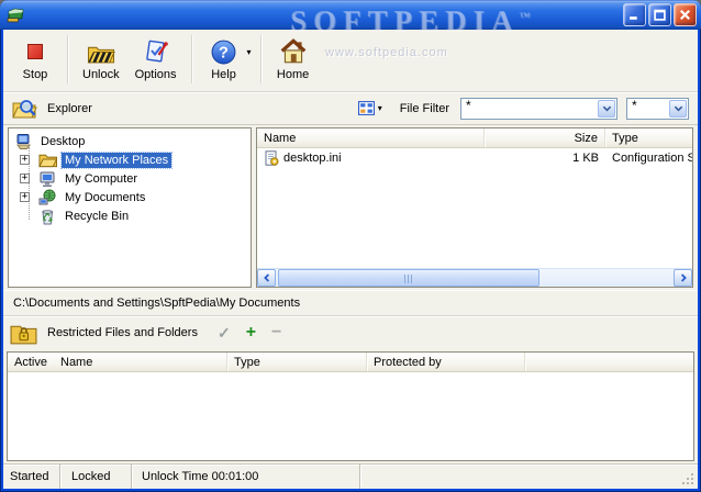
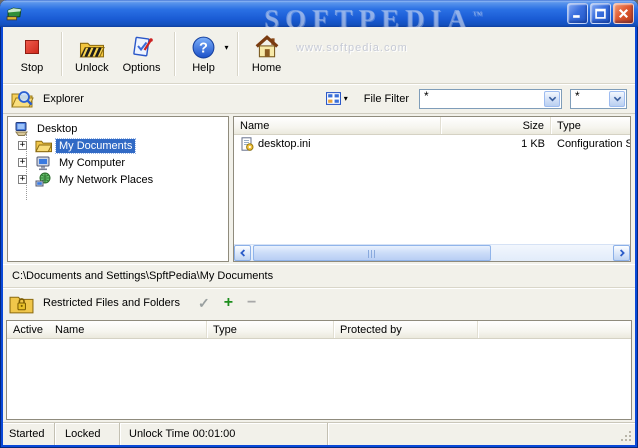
  SOFTPEDIA™
  www.softpedia.com
  Stop
  Unlock
  Options
  ?
  Help
  ▾
  Home
  Explorer
  ▾
  File Filter
  *
  *
  Desktop
  +
- My Network Places
+ My Documents
  +
  My Computer
  +
- My Documents
+ My Network Places
- Recycle Bin
  Name
  Size
  Type
  desktop.ini
  1 KB
  C:\Documents and Settings\SpftPedia\My Documents
  Restricted Files and Folders
  ✓
  +
  −
  Active
  Name
  Type
  Protected by
  Started
  Locked
  Unlock Time 00:01:00
